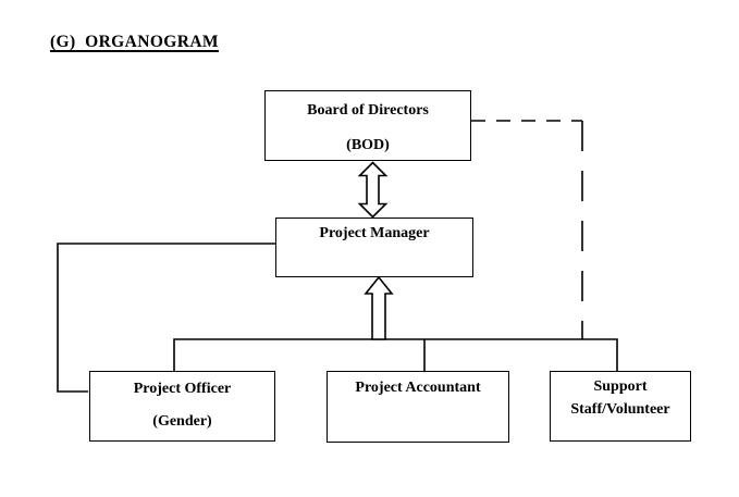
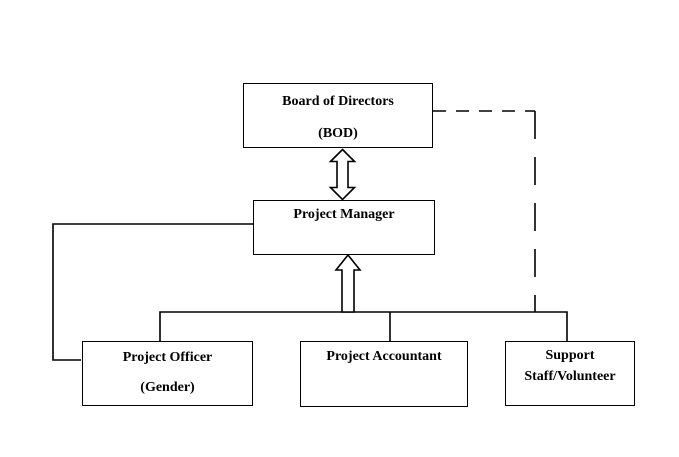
- (G) ORGANOGRAM
  Board of Directors
  (BOD)
  Project Manager
  Project Officer
  (Gender)
  Project Accountant
  Support
  Staff/Volunteer
